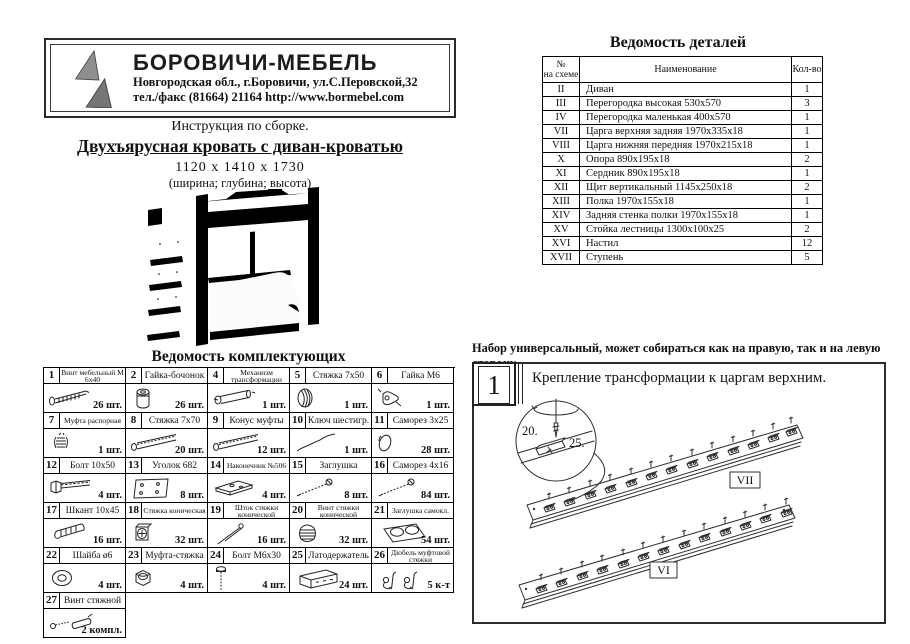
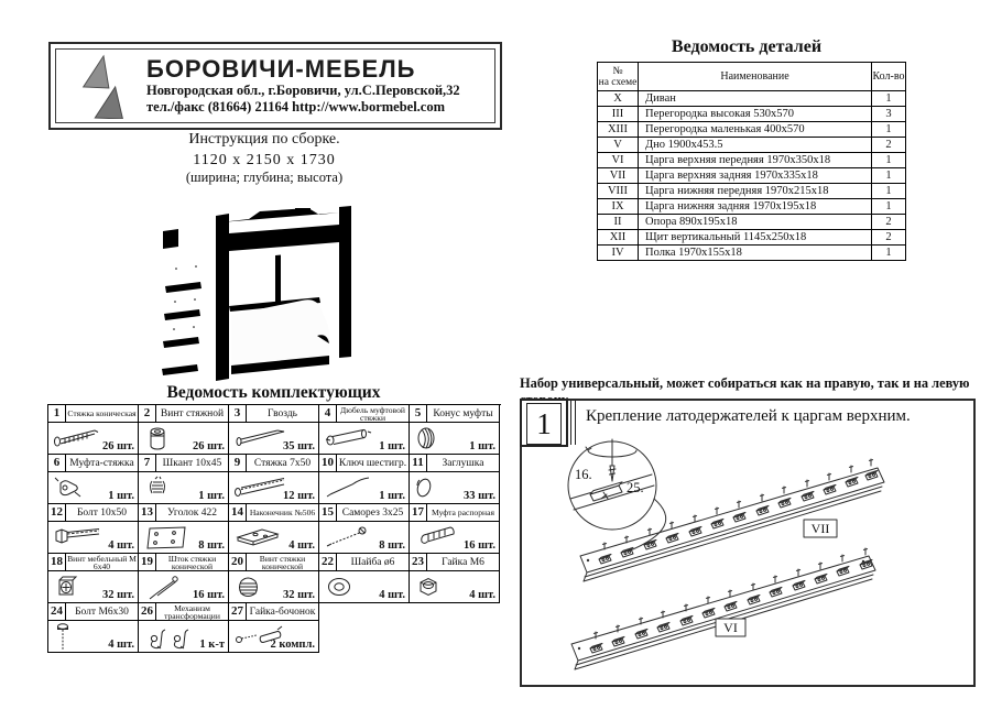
  БОРОВИЧИ-МЕБЕЛЬ
  Новгородская обл., г.Боровичи, ул.С.Перовской,32
  тел./факс (81664) 21164 http://www.bormebel.com
  Инструкция по сборке.
- Двухъярусная кровать с диван-кроватью
- 1120 x 1410 x 1730
+ 1120 x 2150 x 1730
  (ширина; глубина; высота)
  Ведомость деталей
  № на схеме	Наименование	Кол-во
- II	Диван	1
+ X	Диван	1
  III	Перегородка высокая 530х570	3
- IV	Перегородка маленькая 400х570	1
+ XIII	Перегородка маленькая 400х570	1
+ V	Дно 1900х453.5	2
+ VI	Царга верхняя передняя 1970х350х18	1
  VII	Царга верхняя задняя 1970х335х18	1
  VIII	Царга нижняя передняя 1970х215х18	1
+ IX	Царга нижняя задняя 1970х195х18	1
- X	Опора 890х195х18	2
+ II	Опора 890х195х18	2
- XI	Сердник 890х195х18	1
  XII	Щит вертикальный 1145х250х18	2
- XIII	Полка 1970х155х18	1
+ IV	Полка 1970х155х18	1
- XIV	Задняя стенка полки 1970х155х18	1
- XV	Стойка лестницы 1300х100х25	2
- XVI	Настил	12
- XVII	Ступень	5
  Ведомость комплектующих
  1
- Винт мебельный М 6х40
+ Стяжка коническая
  26 шт.
  2
- Гайка-бочонок
+ Винт стяжной
  26 шт.
+ 3
+ Гвоздь
+ 35 шт.
  4
- Механизм трансформации
+ Дюбель муфтовой стяжки
  1 шт.
  5
- Стяжка 7х50
+ Конус муфты
  1 шт.
  6
- Гайка М6
+ Муфта-стяжка
  1 шт.
  7
- Муфта распорная
+ Шкант 10х45
  1 шт.
- 8
- Стяжка 7х70
- 20 шт.
  9
- Конус муфты
+ Стяжка 7х50
  12 шт.
  10
  Ключ шестигр.
  1 шт.
  11
- Саморез 3х25
+ Заглушка
- 28 шт.
+ 33 шт.
  12
  Болт 10х50
  4 шт.
  13
- Уголок 682
+ Уголок 422
  8 шт.
  14
  Наконечник №506
  4 шт.
  15
- Заглушка
+ Саморез 3х25
  8 шт.
- 16
- Саморез 4х16
- 84 шт.
  17
- Шкант 10х45
+ Муфта распорная
  16 шт.
  18
- Стяжка коническая
+ Винт мебельный М 6х40
  32 шт.
  19
  Шток стяжки конической
  16 шт.
  20
  Винт стяжки конической
  32 шт.
- 21
- Заглушка самокл.
- 54 шт.
  22
  Шайба ø6
  4 шт.
  23
- Муфта-стяжка
+ Гайка М6
  4 шт.
  24
  Болт М6х30
  4 шт.
- 25
- Латодержатель
- 24 шт.
  26
- Дюбель муфтовой стяжки
+ Механизм трансформации
- 5 к-т
+ 1 к-т
  27
- Винт стяжной
+ Гайка-бочонок
  2 компл.
  Набор универсальный, может собираться как на правую, так и на левую
  1
- Крепление трансформации к царгам верхним.
+ Крепление латодержателей к царгам верхним.
  VII
  VI
- 20.
+ 16.
  25.
